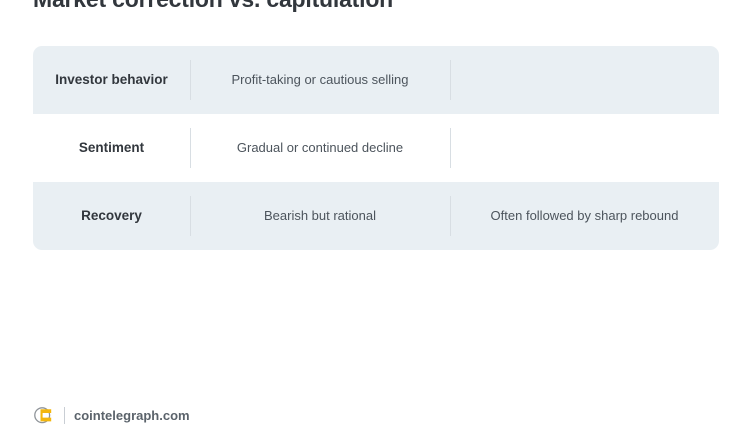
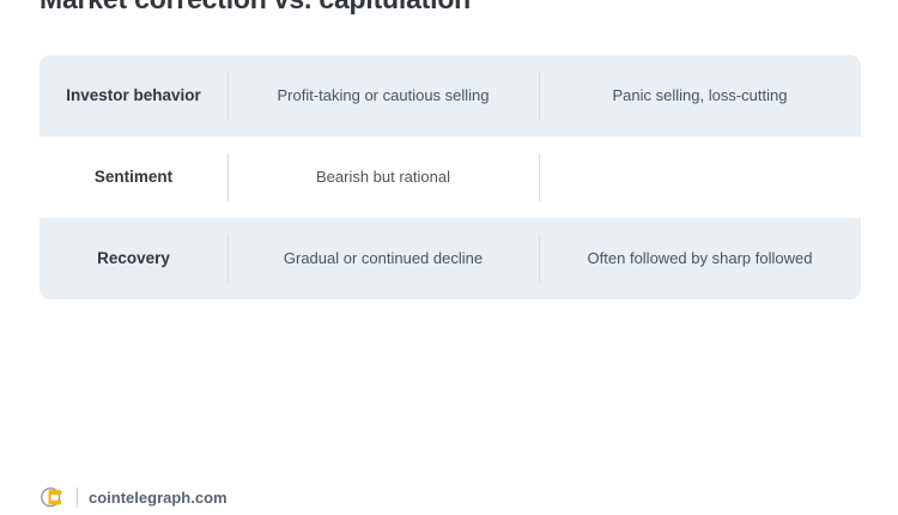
  Investor behavior
  Profit-taking or cautious selling
+ Panic selling, loss-cutting
  Sentiment
- Gradual or continued decline
+ Bearish but rational
  Recovery
- Bearish but rational
+ Gradual or continued decline
- Often followed by sharp rebound
+ Often followed by sharp followed
  cointelegraph.com
